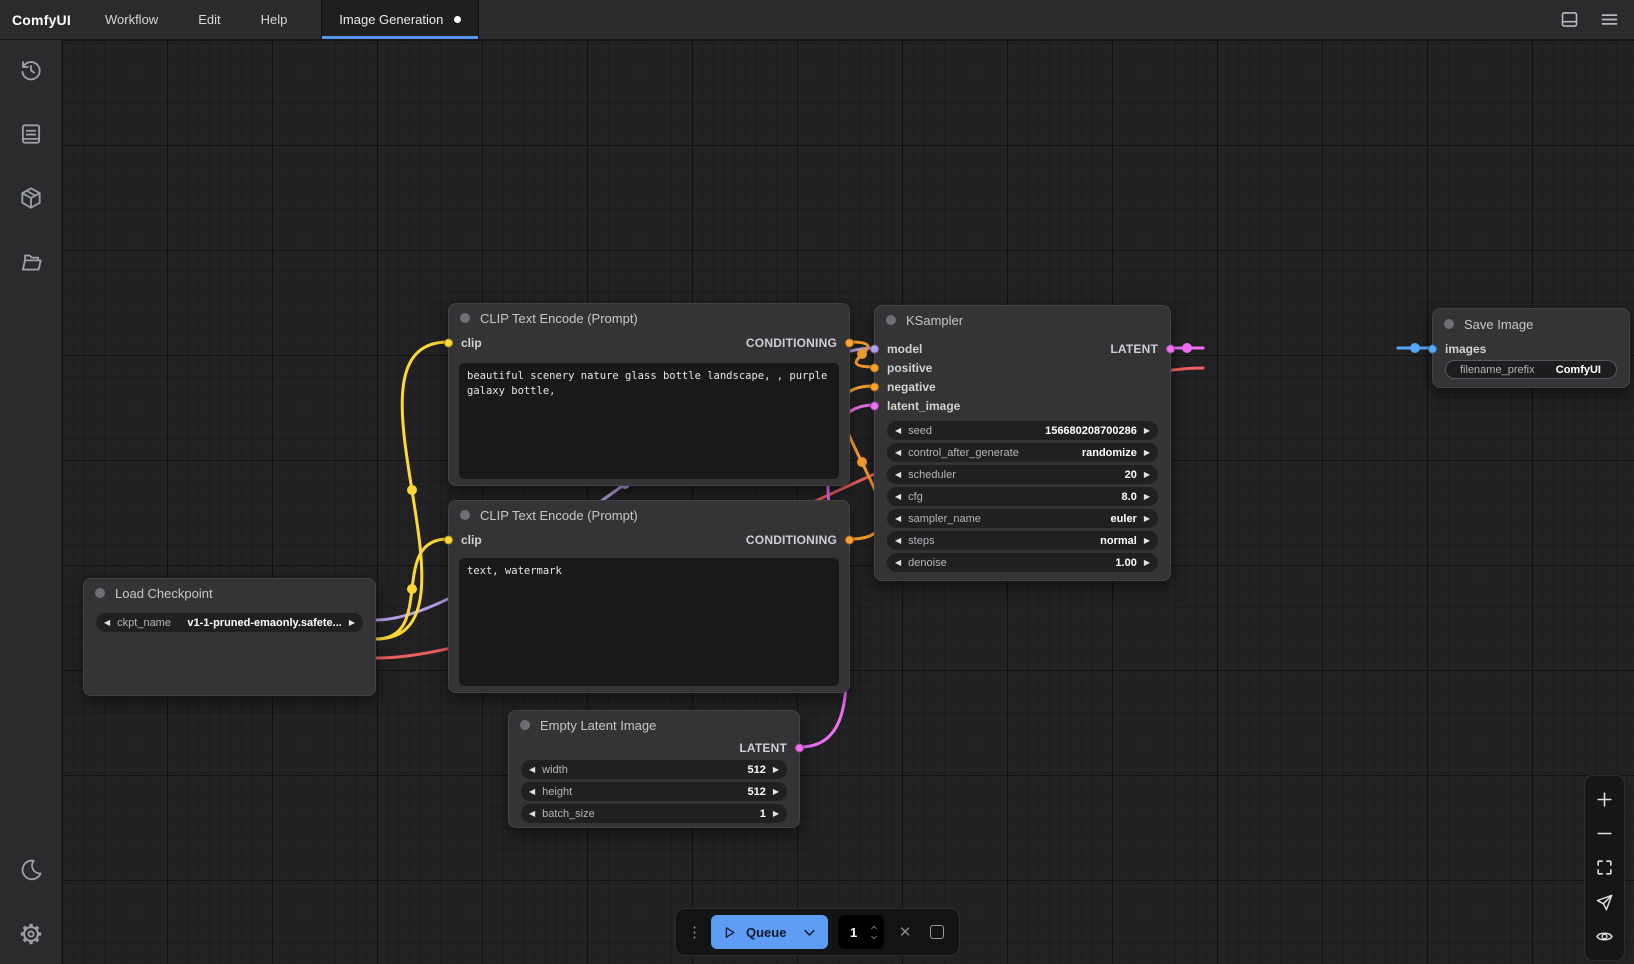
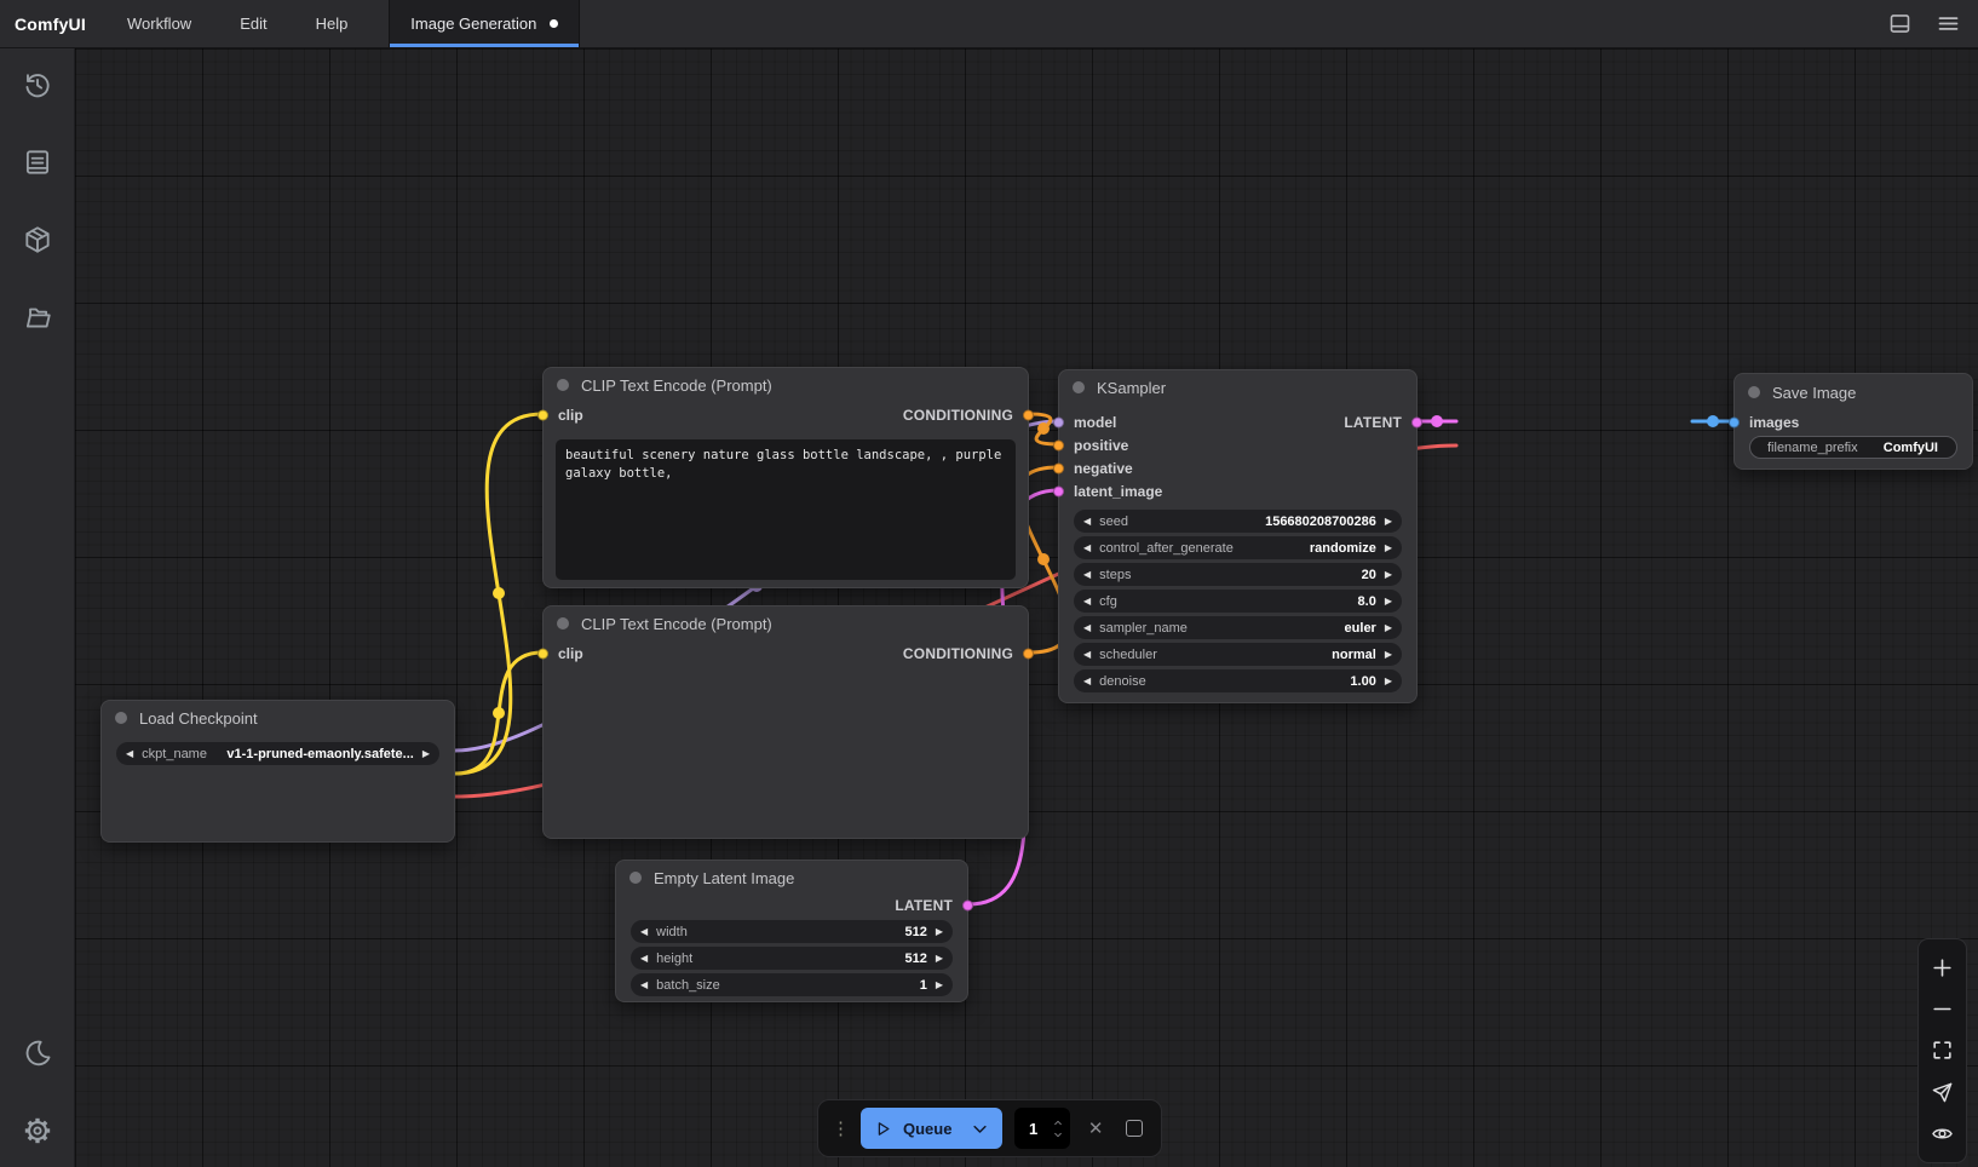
  ComfyUI
  Workflow
  Edit
  Help
  Image Generation
  Load Checkpoint
  ◀
  ckpt_name
  v1-1-pruned-emaonly.safete...
  ▶
  CLIP Text Encode (Prompt)
  clip
  CONDITIONING
  beautiful scenery nature glass bottle landscape, , purple galaxy bottle,
  CLIP Text Encode (Prompt)
  clip
  CONDITIONING
- text, watermark
  Empty Latent Image
  LATENT
  ◀
  width
  512
  ▶
  ◀
  height
  512
  ▶
  ◀
  batch_size
  1
  ▶
  KSampler
  model
  LATENT
  positive
  negative
  latent_image
  ◀
  seed
  156680208700286
  ▶
  ◀
  control_after_generate
  randomize
  ▶
  ◀
- scheduler
+ steps
  20
  ▶
  ◀
  cfg
  8.0
  ▶
  ◀
  sampler_name
  euler
  ▶
  ◀
- steps
+ scheduler
  normal
  ▶
  ◀
  denoise
  1.00
  ▶
  Save Image
  images
  filename_prefix
  ComfyUI
  ⋮
  Queue
  1
  ✕
